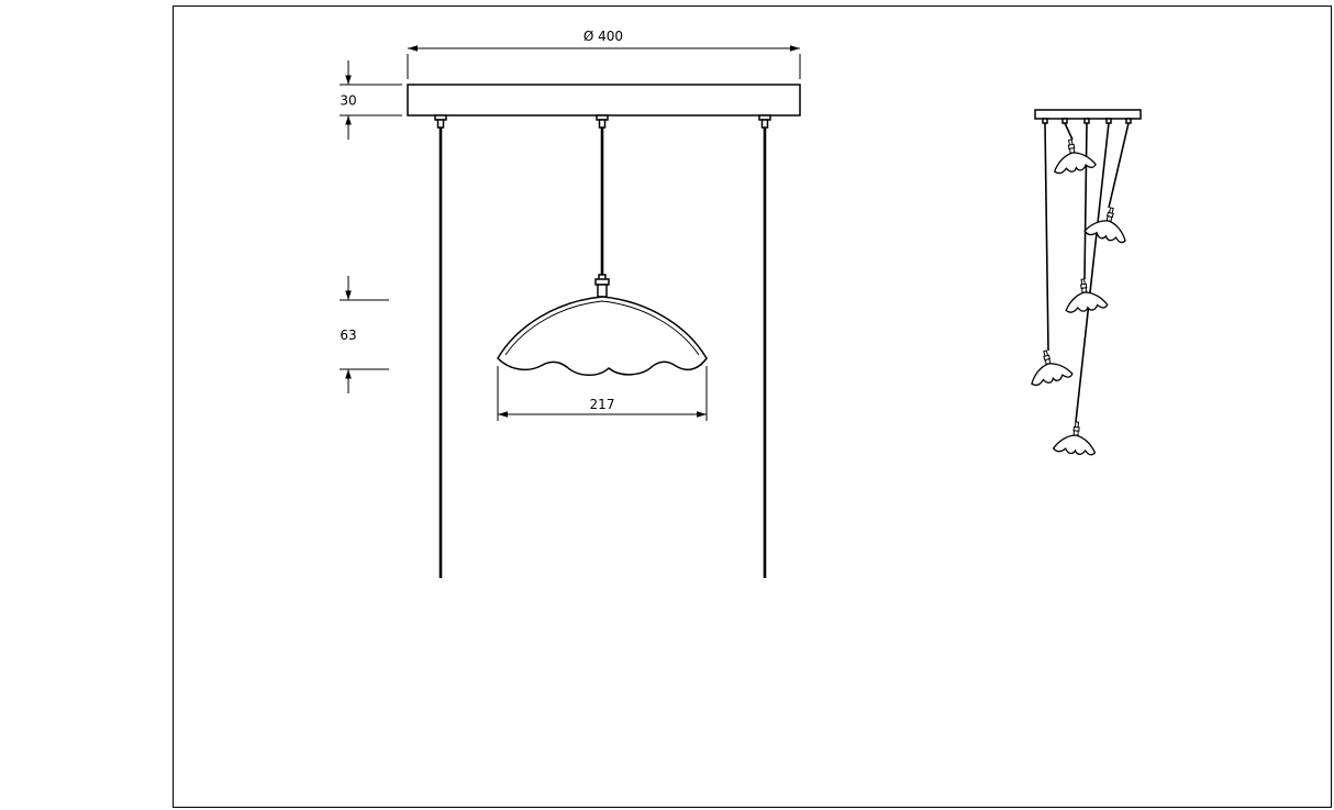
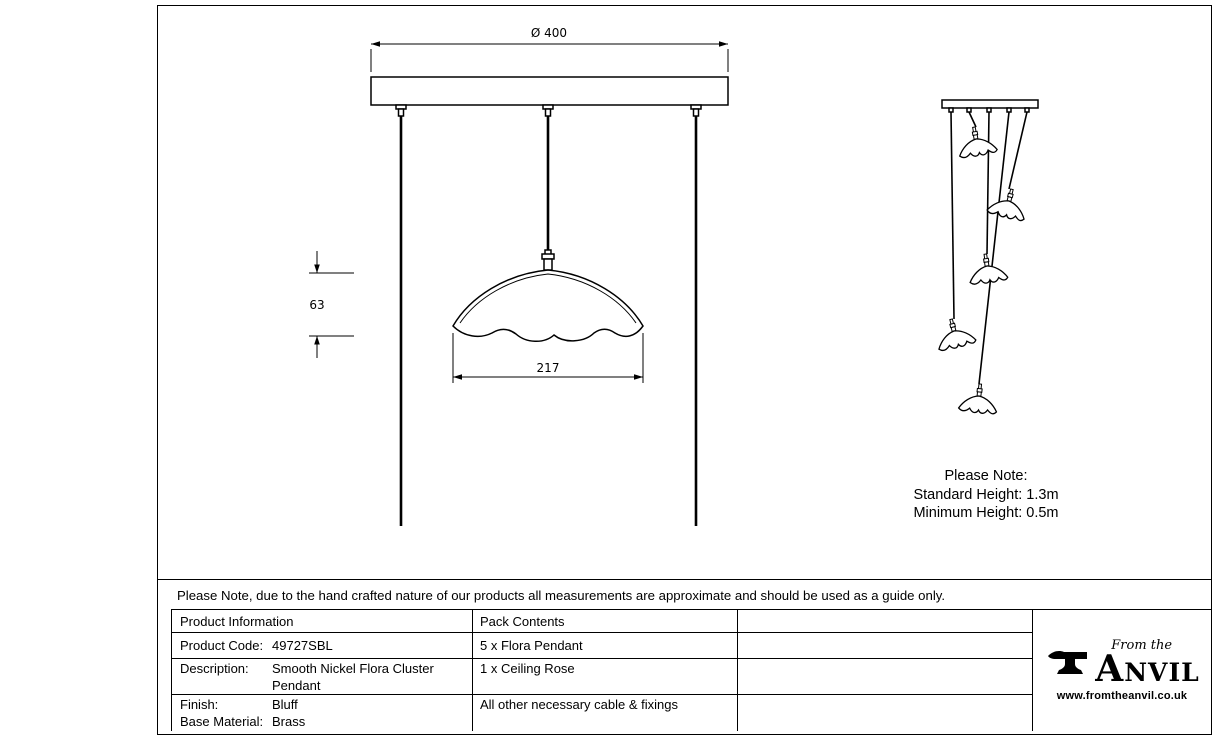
  Ø 400
- 30
  63
  217
+ Please Note:
+ Standard Height: 1.3m
+ Minimum Height: 0.5m
+ Please Note, due to the hand crafted nature of our products all measurements are approximate and should be used as a guide only.
+ Product Information
+ Pack Contents
+ Product Code:
+ 49727SBL
+ Description:
+ Smooth Nickel Flora Cluster
+ Pendant
+ Finish:
+ Bluff
+ Base Material:
+ Brass
+ 5 x Flora Pendant
+ 1 x Ceiling Rose
+ All other necessary cable & fixings
+ From the
+ Anvil
+ www.fromtheanvil.co.uk
